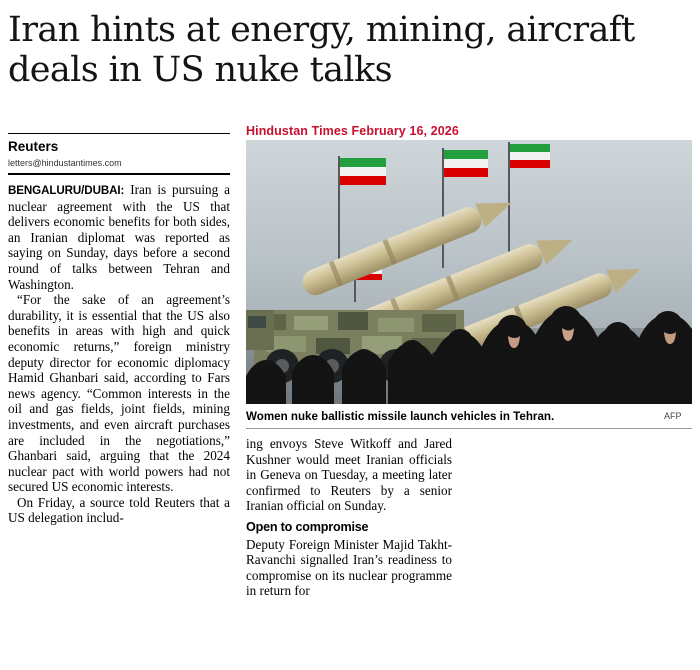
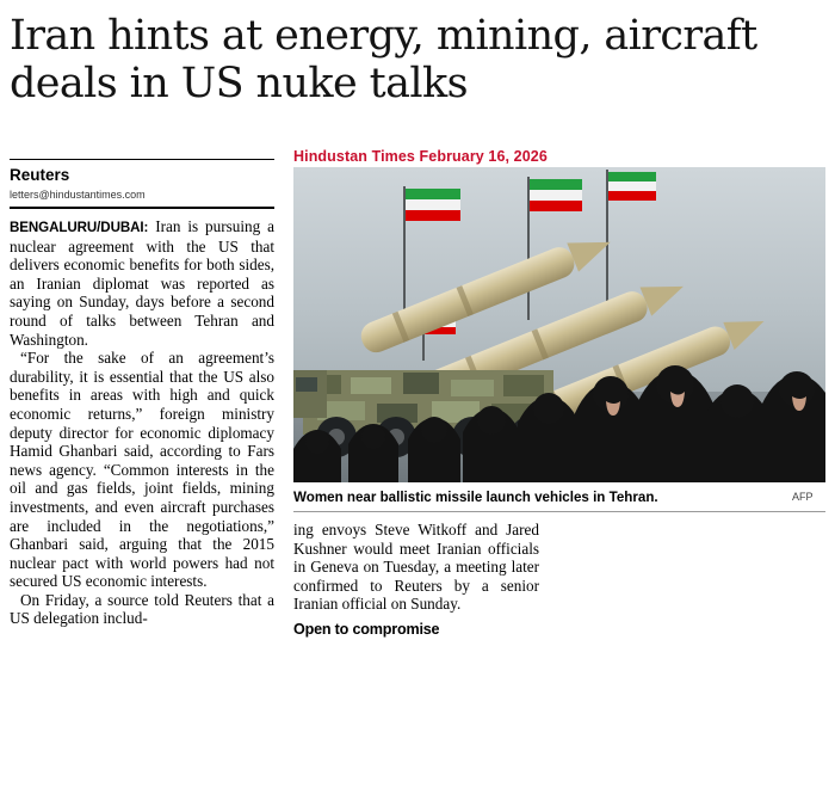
  Iran hints at energy, mining, aircraft deals in US nuke talks
  Hindustan Times February 16, 2026
  Reuters
  letters@hindustantimes.com
- Women nuke ballistic missile launch vehicles in Tehran.
+ Women near ballistic missile launch vehicles in Tehran.
  AFP
  BENGALURU/DUBAI: Iran is pursuing a nuclear agreement with the US that delivers economic benefits for both sides, an Iranian diplomat was reported as saying on Sunday, days before a second round of talks between Tehran and Washington.
- “For the sake of an agreement’s durability, it is essential that the US also benefits in areas with high and quick economic returns,” foreign ministry deputy director for economic diplomacy Hamid Ghanbari said, according to Fars news agency. “Common interests in the oil and gas fields, joint fields, mining investments, and even aircraft purchases are included in the negotiations,” Ghanbari said, arguing that the 2024 nuclear pact with world powers had not secured US economic interests.
+ “For the sake of an agreement’s durability, it is essential that the US also benefits in areas with high and quick economic returns,” foreign ministry deputy director for economic diplomacy Hamid Ghanbari said, according to Fars news agency. “Common interests in the oil and gas fields, joint fields, mining investments, and even aircraft purchases are included in the negotiations,” Ghanbari said, arguing that the 2015 nuclear pact with world powers had not secured US economic interests.
  On Friday, a source told Reuters that a US delegation includ-
  ing envoys Steve Witkoff and Jared Kushner would meet Iranian officials in Geneva on Tuesday, a meeting later confirmed to Reuters by a senior Iranian official on Sunday.
  Open to compromise
- Deputy Foreign Minister Majid Takht-Ravanchi signalled Iran’s readiness to compromise on its nuclear programme in return for
